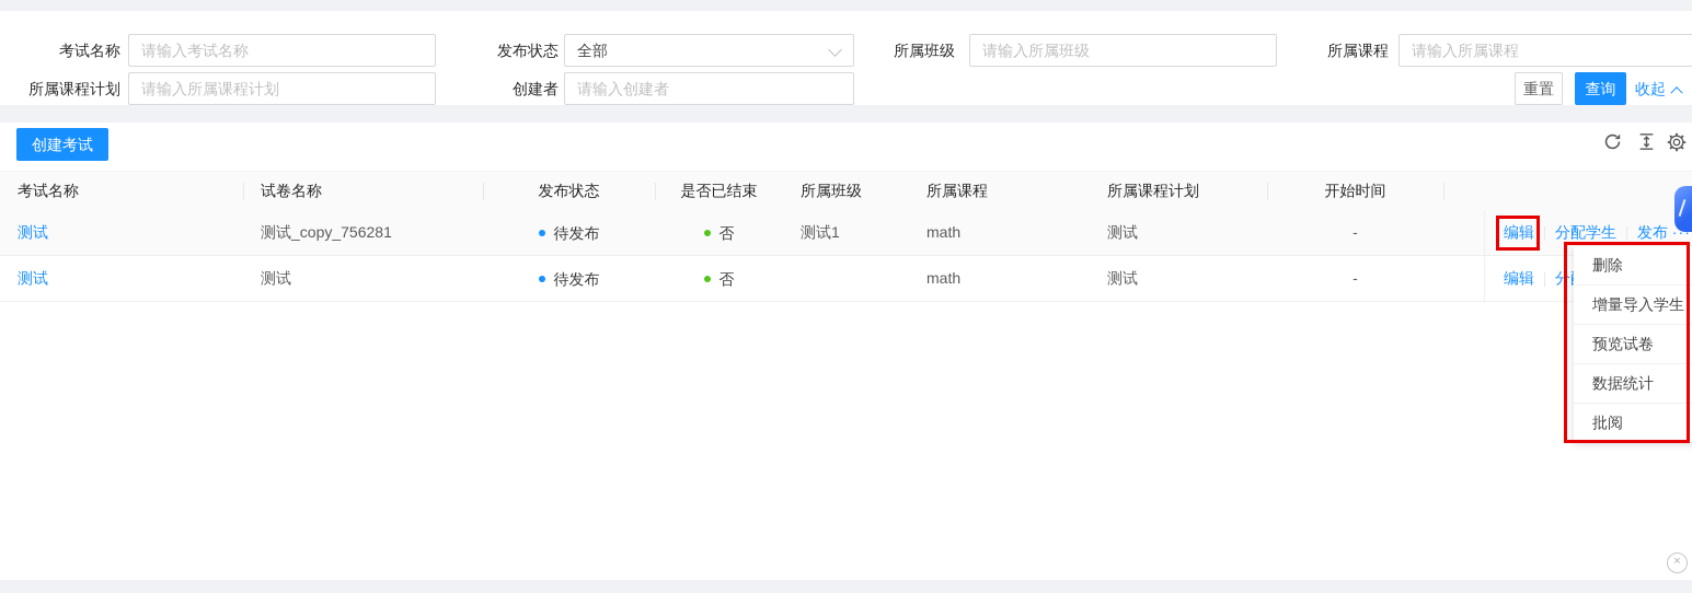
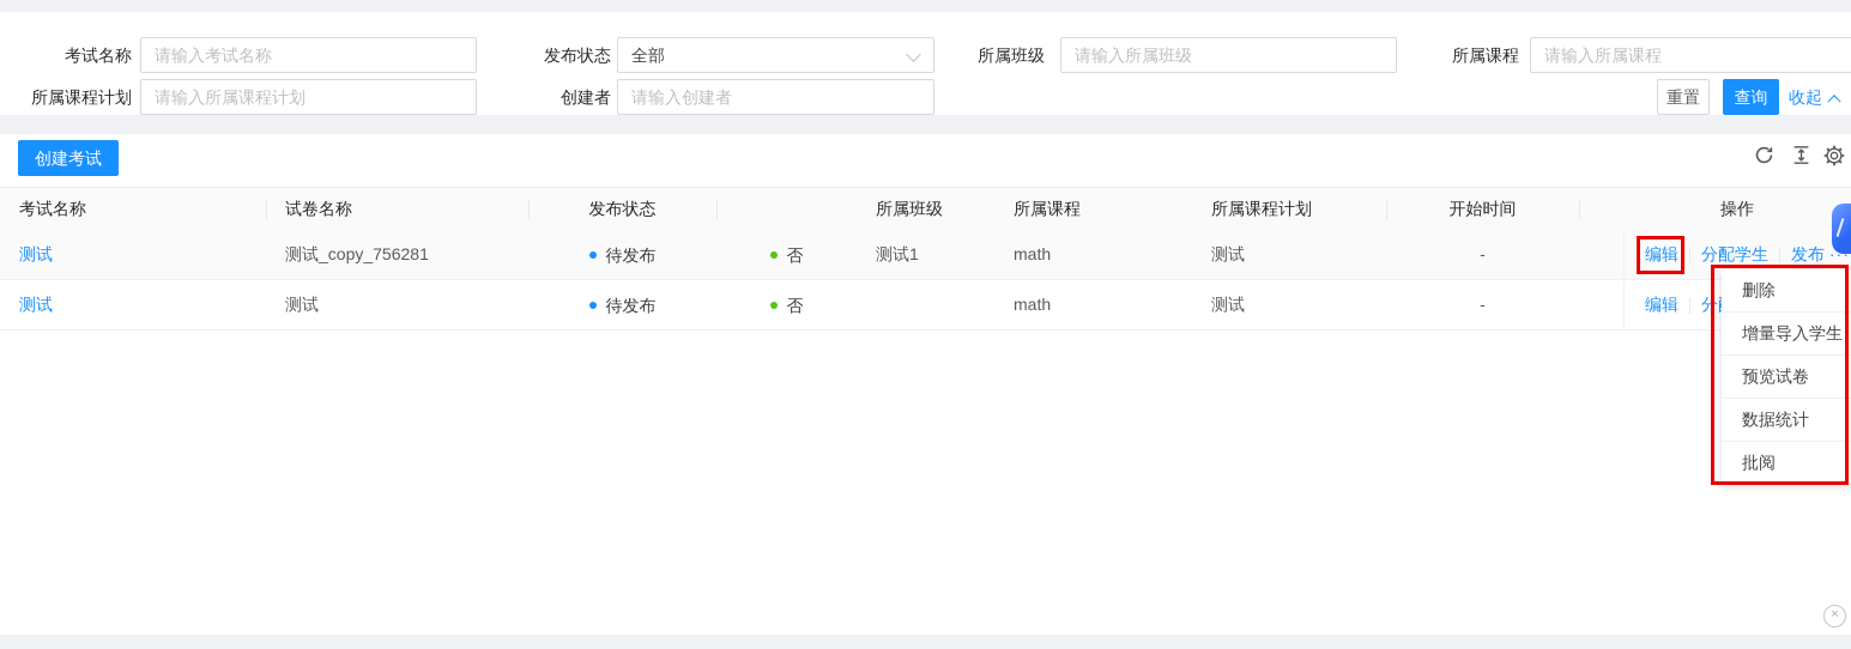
  考试名称
  请输入考试名称
  发布状态
  全部
  所属班级
  请输入所属班级
  所属课程
  请输入所属课程
  所属课程计划
  请输入所属课程计划
  创建者
  请输入创建者
  重置
  查询
  收起
  创建考试
  考试名称
  试卷名称
  发布状态
- 是否已结束
  所属班级
  所属课程
  所属课程计划
  开始时间
+ 操作
  测试
  测试_copy_756281
  待发布
  否
  测试1
  math
  测试
  -
  编辑 分配学生 发布 ···
  测试
  测试
  待发布
  否
  math
  测试
  -
  删除
  增量导入学生
  预览试卷
  数据统计
  批阅
  ×
